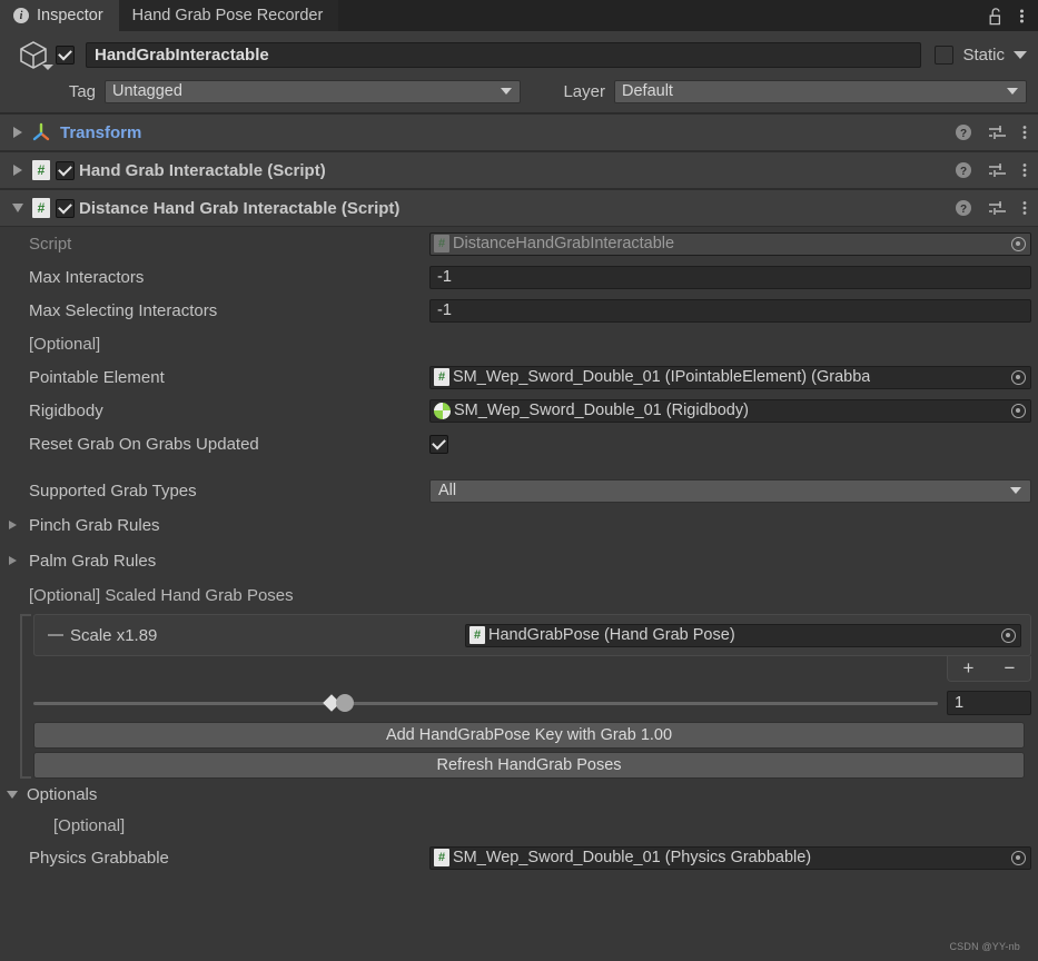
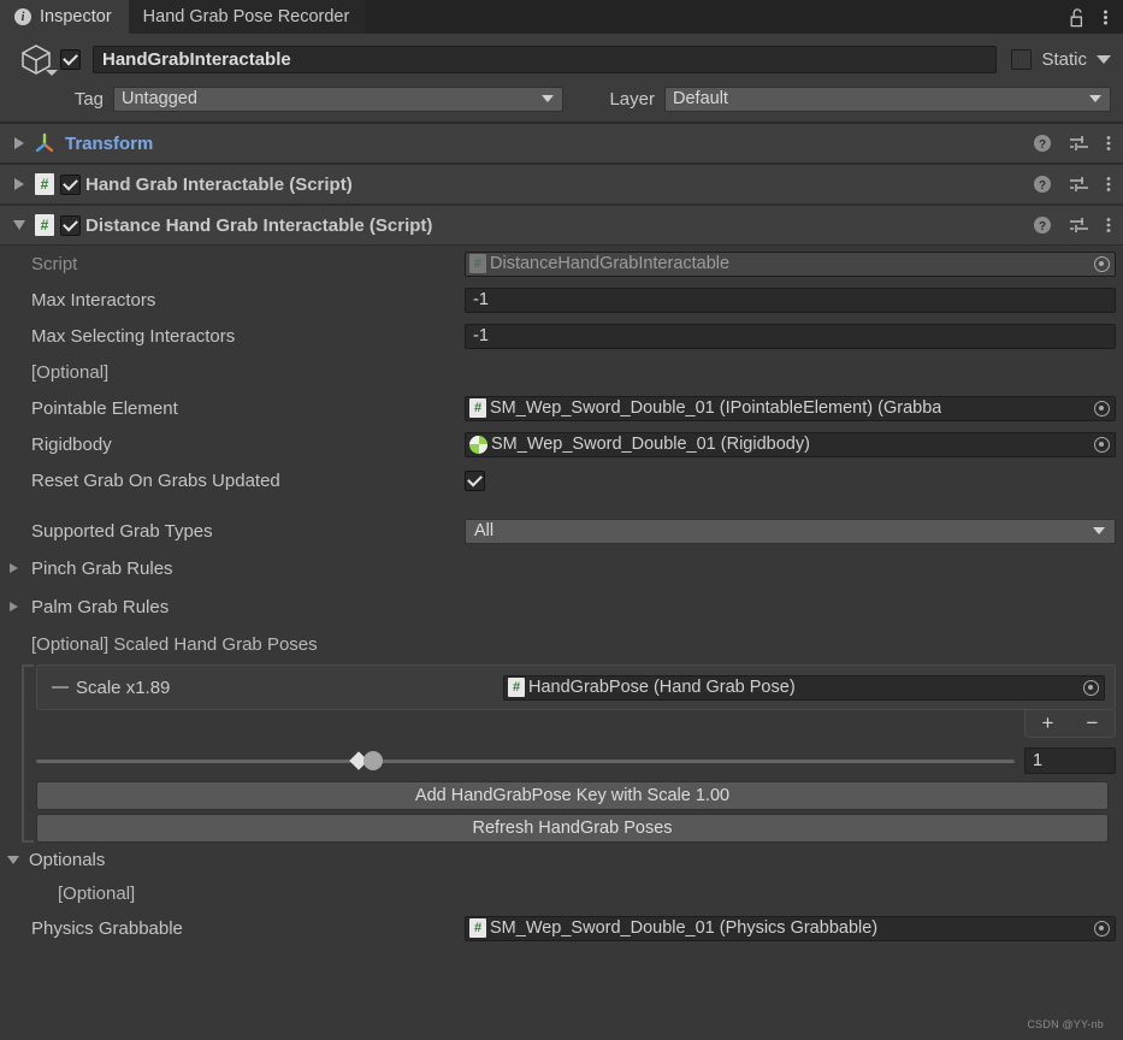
  i
  Inspector
  Hand Grab Pose Recorder
  HandGrabInteractable
  Static
  Tag
  Untagged
  Layer
  Default
  Transform
  ?
  #
  Hand Grab Interactable (Script)
  ?
  #
  Distance Hand Grab Interactable (Script)
  ?
  Script
  #
  DistanceHandGrabInteractable
  Max Interactors
  -1
  Max Selecting Interactors
  -1
  [Optional]
  Pointable Element
  #
  SM_Wep_Sword_Double_01 (IPointableElement) (Grabba
  Rigidbody
  SM_Wep_Sword_Double_01 (Rigidbody)
  Reset Grab On Grabs Updated
  Supported Grab Types
  All
  Pinch Grab Rules
  Palm Grab Rules
  [Optional] Scaled Hand Grab Poses
  Scale x1.89
  #
  HandGrabPose (Hand Grab Pose)
  +
  −
  1
- Add HandGrabPose Key with Grab 1.00
+ Add HandGrabPose Key with Scale 1.00
  Refresh HandGrab Poses
  Optionals
  [Optional]
  Physics Grabbable
  #
  SM_Wep_Sword_Double_01 (Physics Grabbable)
  CSDN @YY-nb
